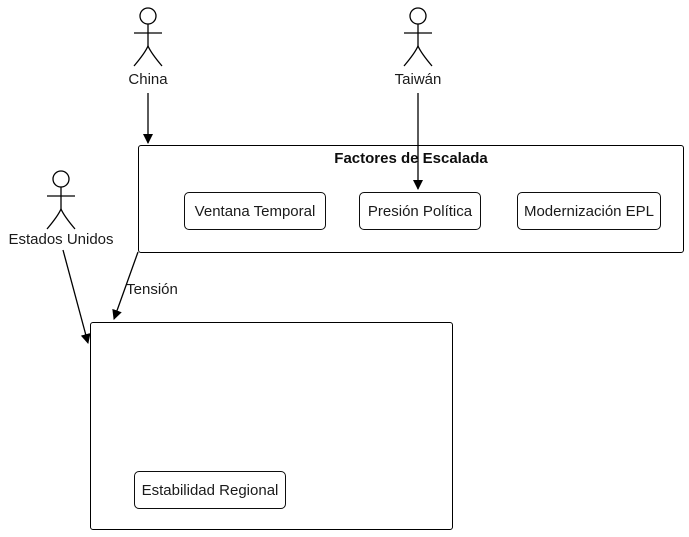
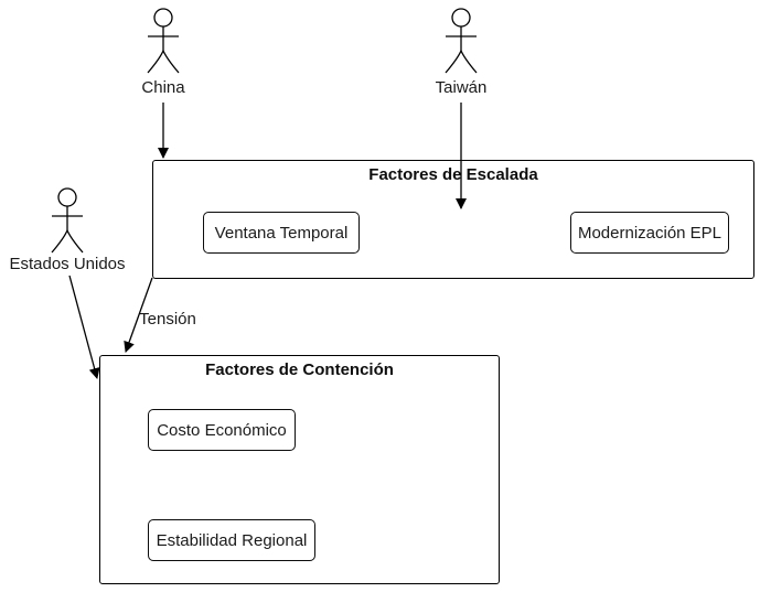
  Factores de Escalada
  Ventana Temporal
- Presión Política
  Modernización EPL
+ Factores de Contención
+ Costo Económico
  Estabilidad Regional
  China
  Taiwán
  Estados Unidos
  Tensión
